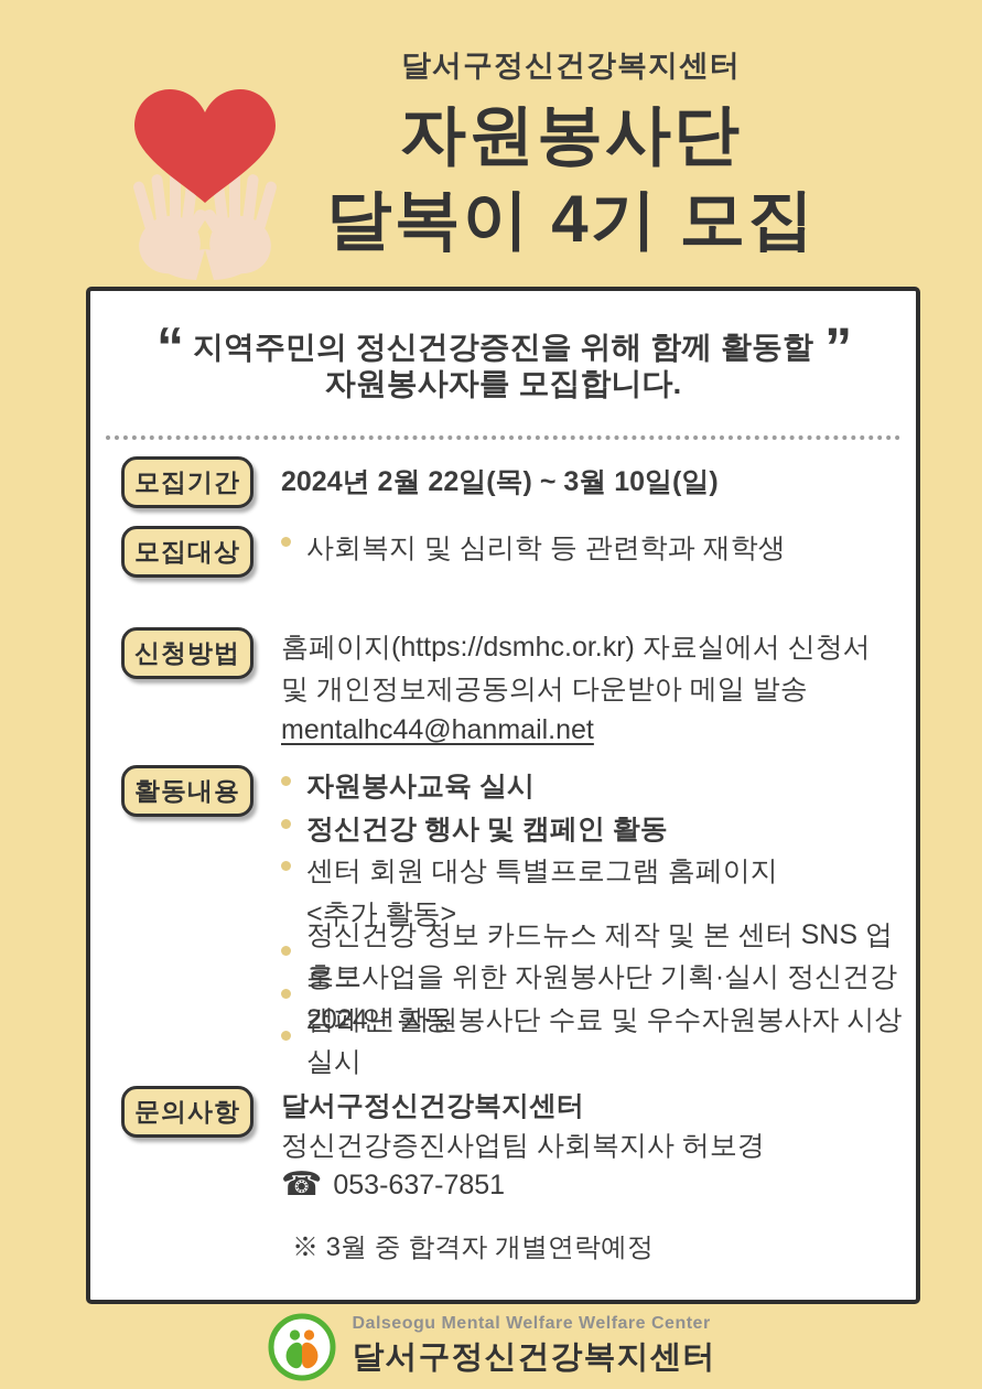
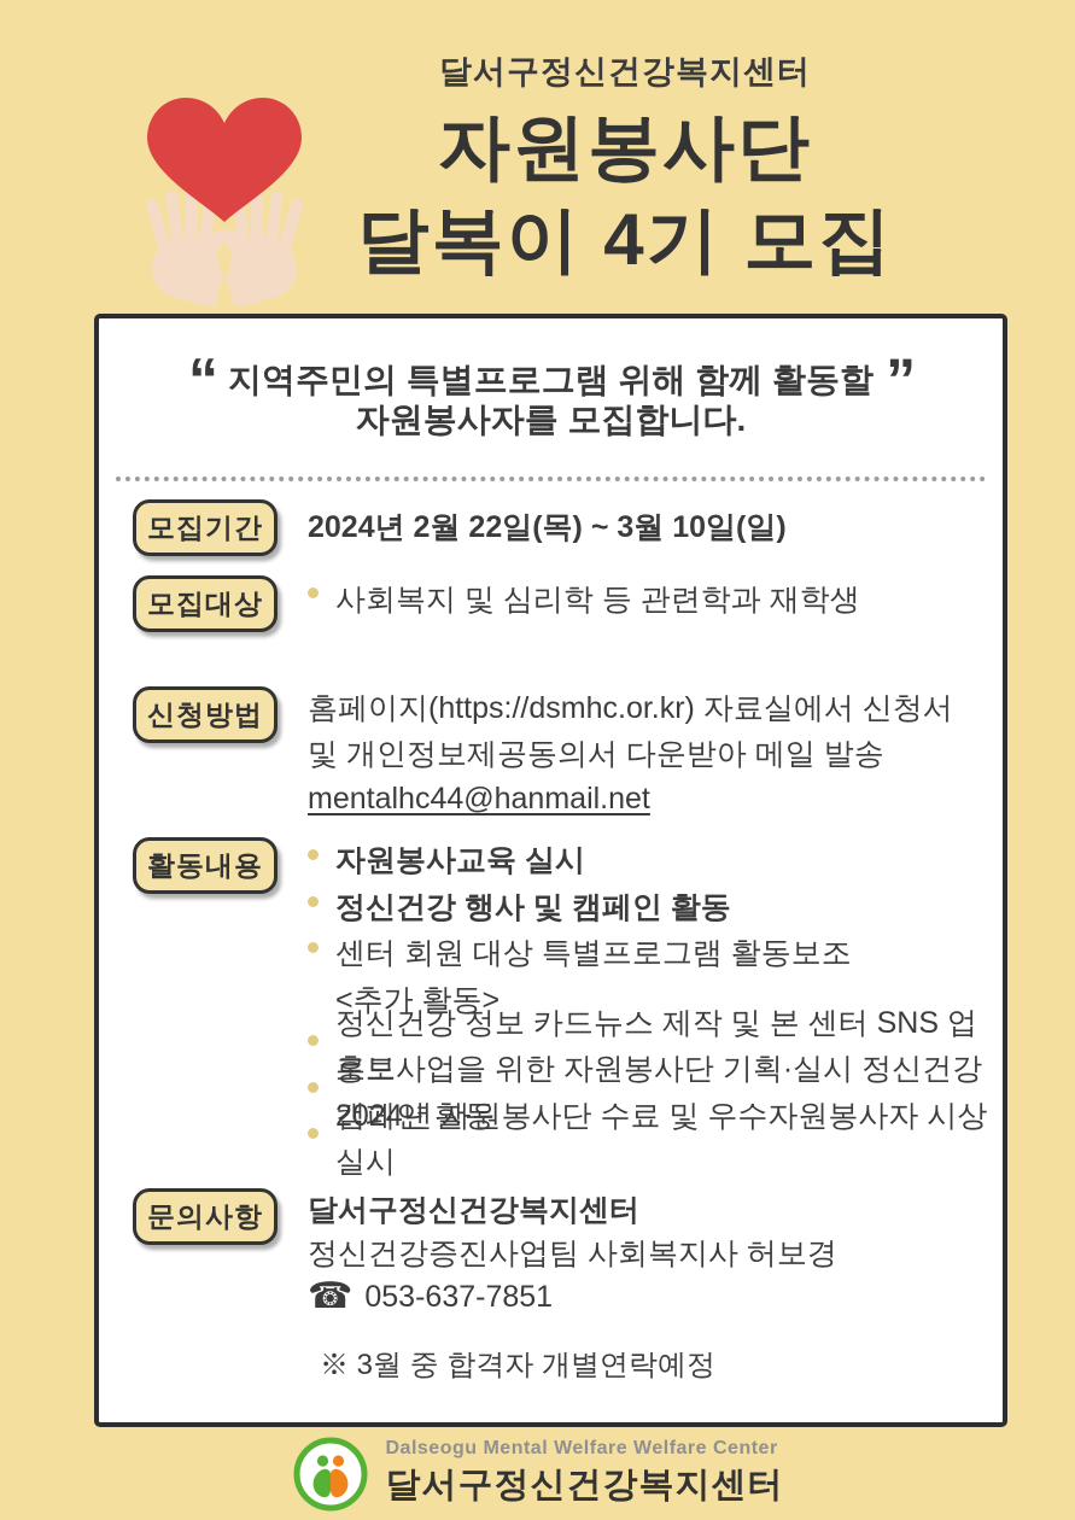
  달서구정신건강복지센터
  자원봉사단
  달복이 4기 모집
- “ 지역주민의 정신건강증진을 위해 함께 활동할 ”
+ “ 지역주민의 특별프로그램 위해 함께 활동할 ”
  자원봉사자를 모집합니다.
  모집기간
  2024년 2월 22일(목) ~ 3월 10일(일)
  모집대상
  사회복지 및 심리학 등 관련학과 재학생
  신청방법
  홈페이지(https://dsmhc.or.kr) 자료실에서 신청서
  및 개인정보제공동의서 다운받아 메일 발송
  mentalhc44@hanmail.net
  활동내용
  자원봉사교육 실시
  정신건강 행사 및 캠페인 활동
- 센터 회원 대상 특별프로그램 홈페이지
+ 센터 회원 대상 특별프로그램 활동보조
  <추가 활동>
  정신건강 정보 카드뉴스 제작 및 본 센터 SNS 업로드
  홍보사업을 위한 자원봉사단 기획·실시 정신건강 캠페인 활동
  2024년 자원봉사단 수료 및 우수자원봉사자 시상 실시
  문의사항
  달서구정신건강복지센터
  정신건강증진사업팀 사회복지사 허보경
  ☎
  053-637-7851
  ※ 3월 중 합격자 개별연락예정
  Dalseogu Mental Welfare Welfare Center
  달서구정신건강복지센터
